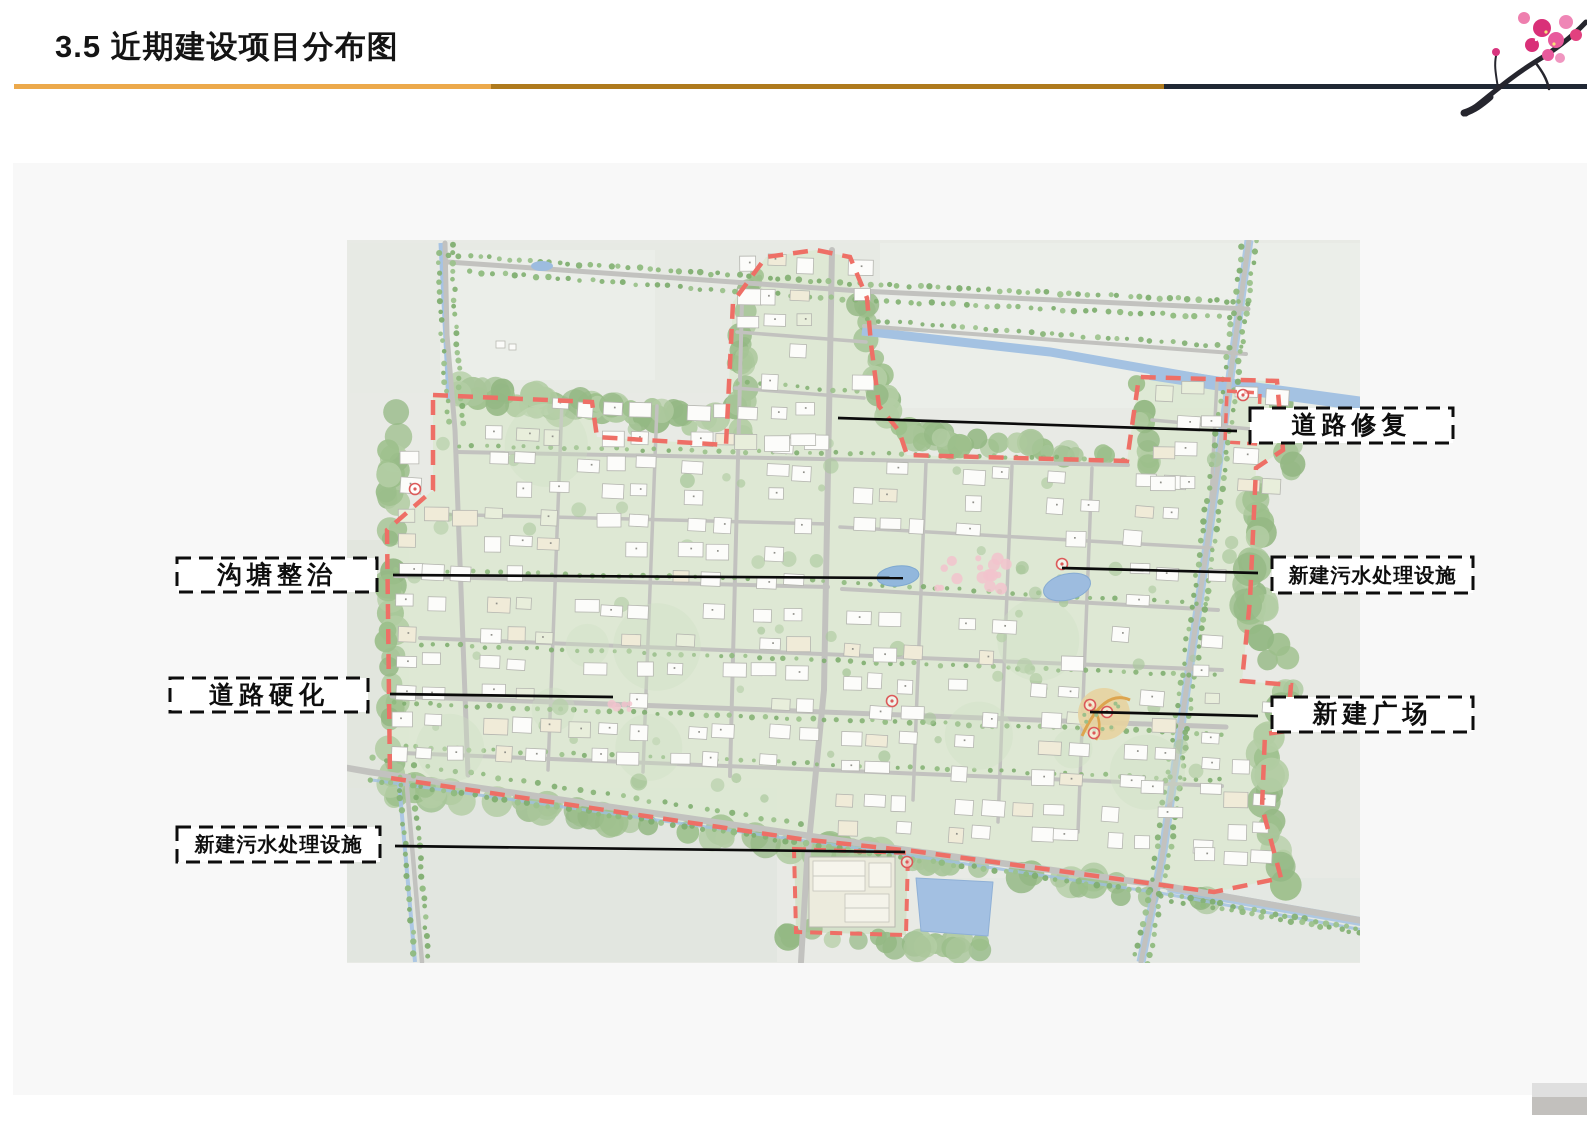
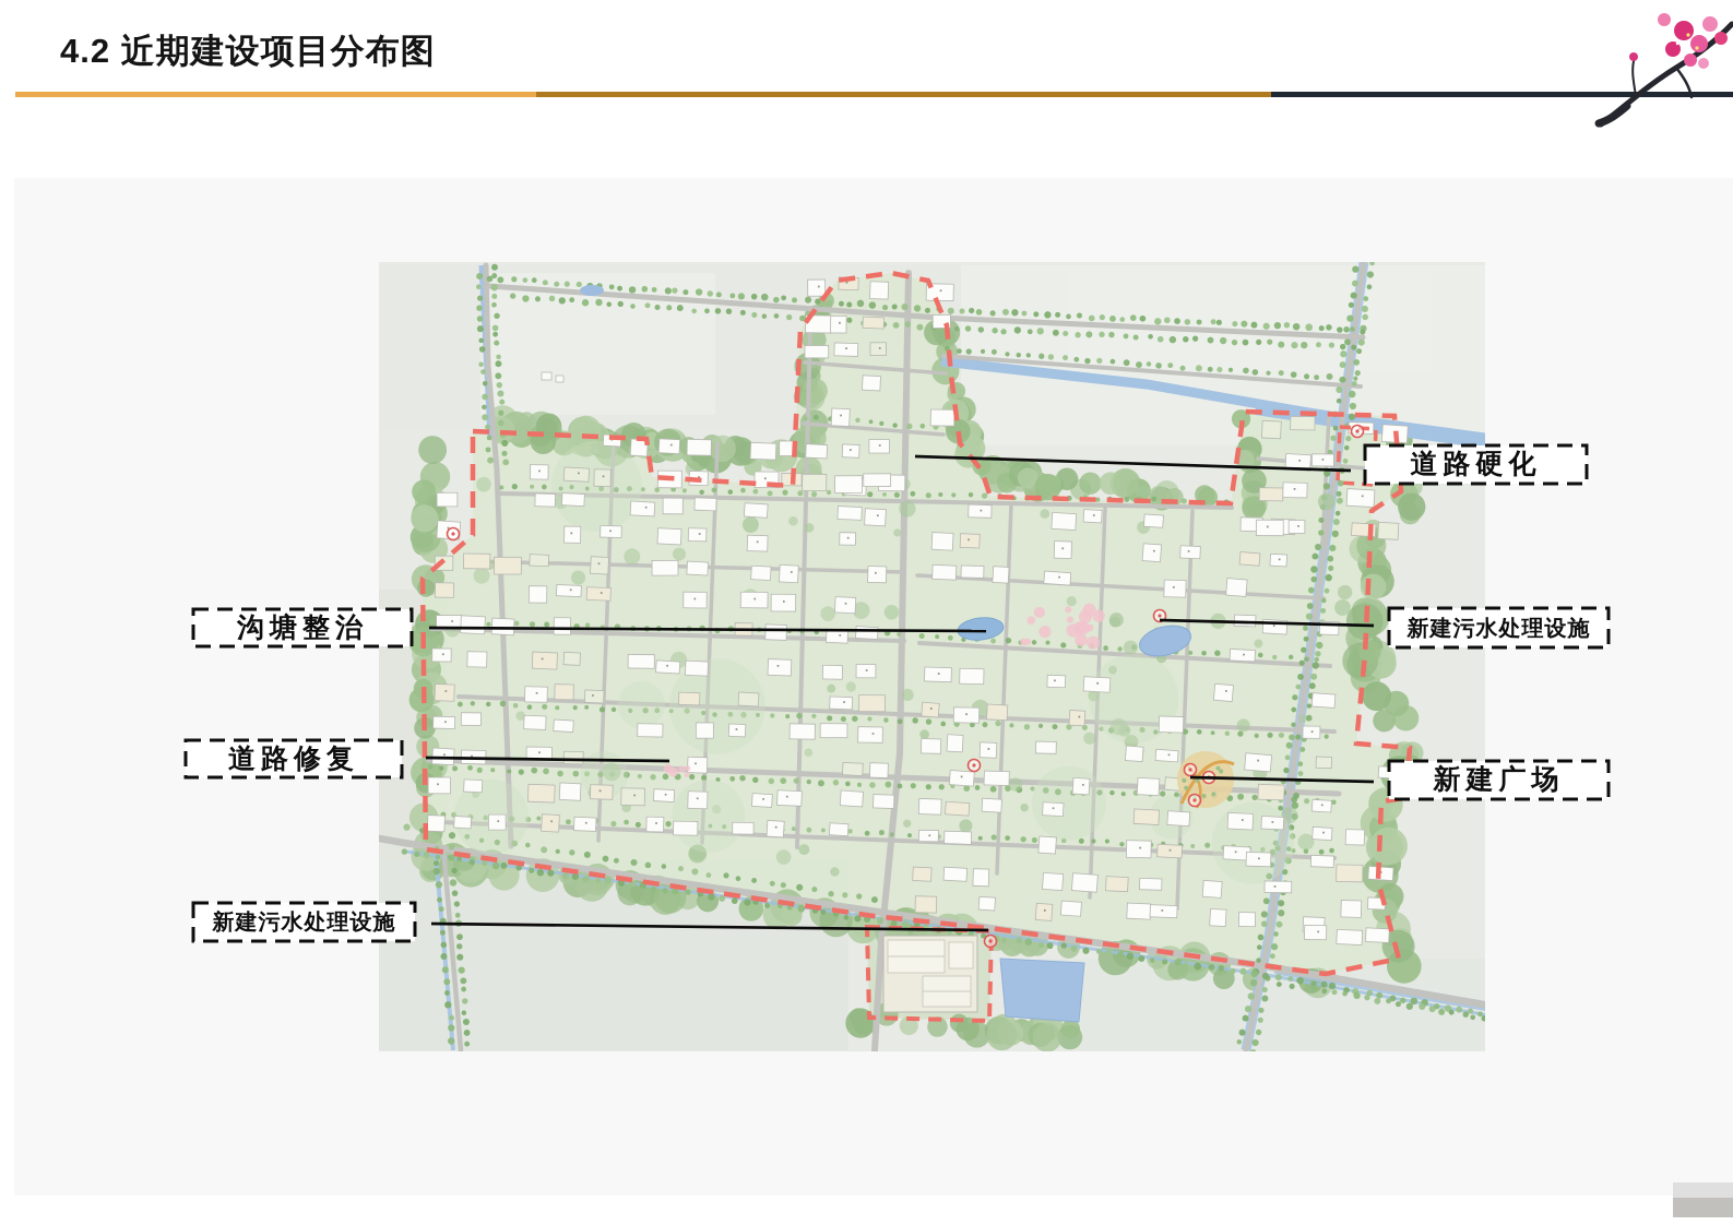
- 3.5 近期建设项目分布图
+ 4.2 近期建设项目分布图
- 道路修复
+ 道路硬化
  沟塘整治
  新建污水处理设施
- 道路硬化
+ 道路修复
  新建广场
  新建污水处理设施
